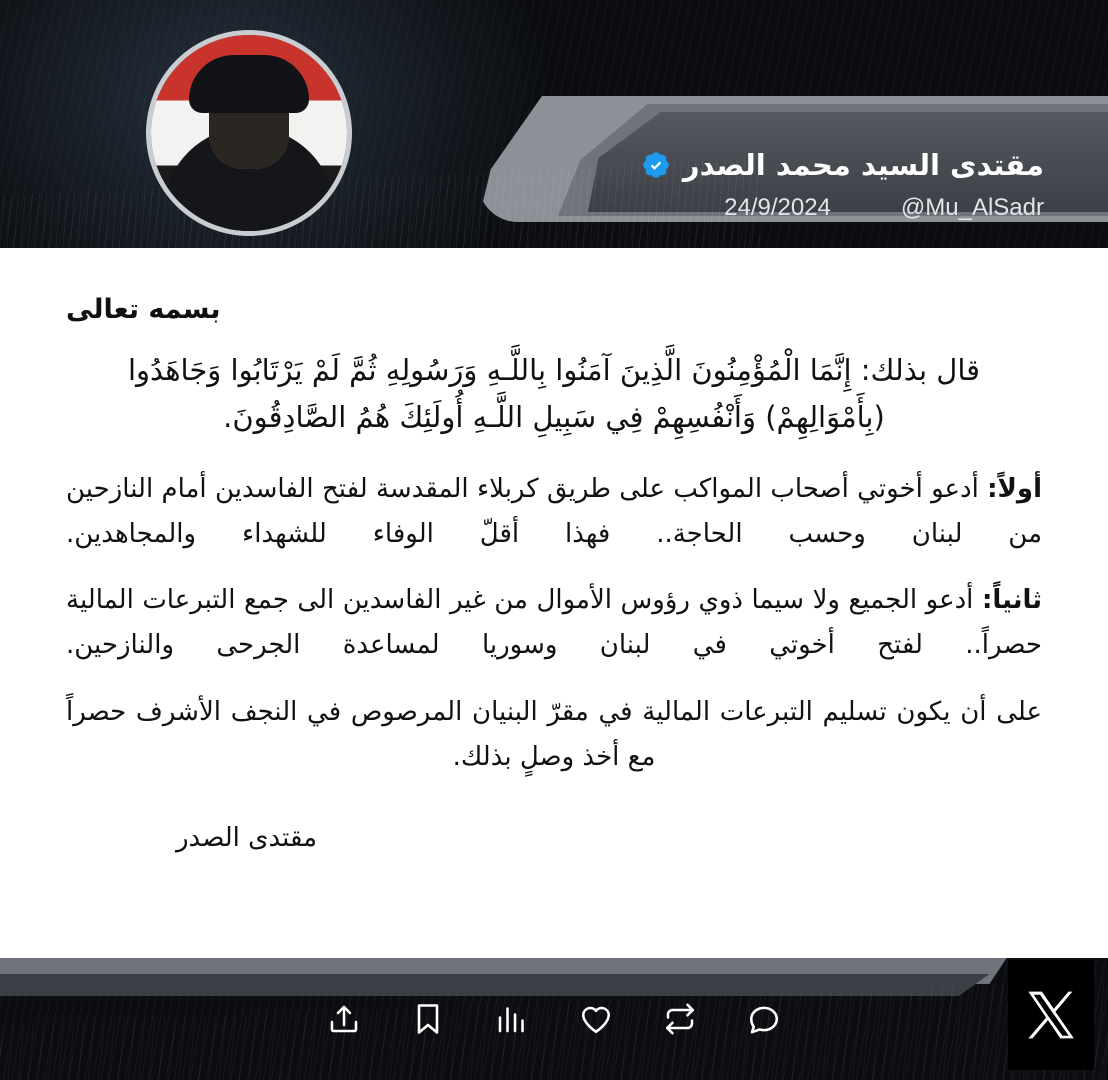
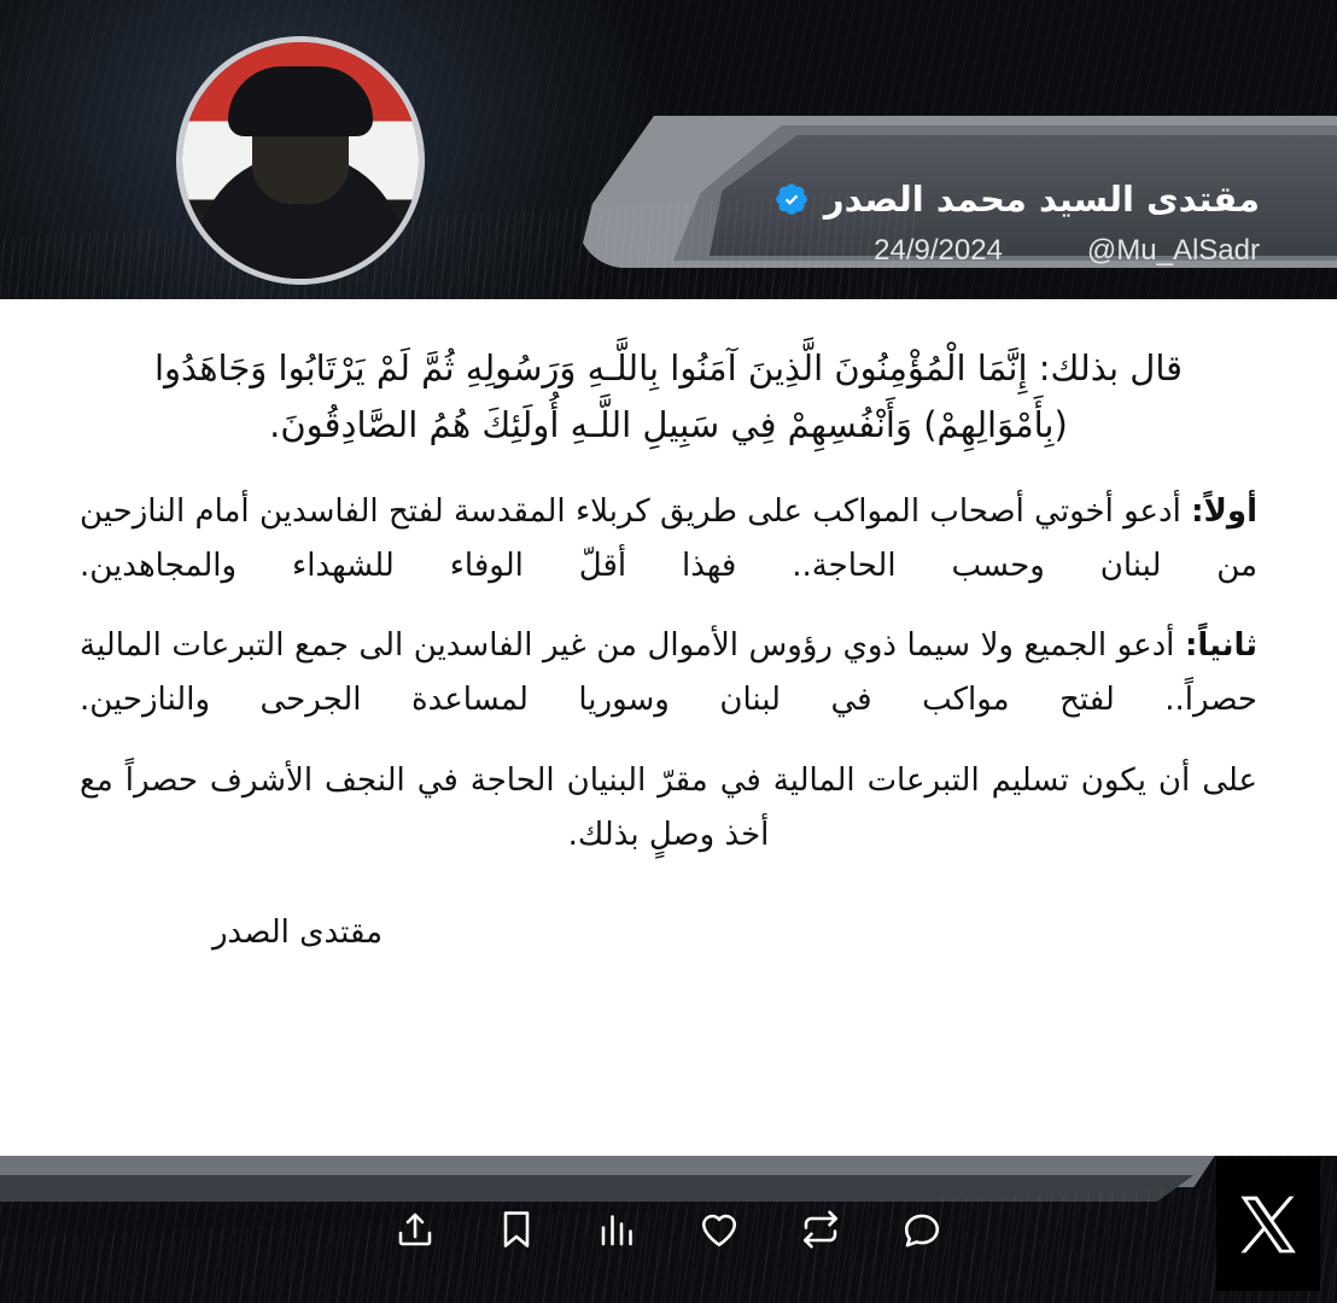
  مقتدى السيد محمد الصدر
  24/9/2024
  @Mu_AlSadr
- بسمه تعالى
  قال بذلك: إِنَّمَا الْمُؤْمِنُونَ الَّذِينَ آمَنُوا بِاللَّـهِ وَرَسُولِهِ ثُمَّ لَمْ يَرْتَابُوا وَجَاهَدُوا (بِأَمْوَالِهِمْ) وَأَنْفُسِهِمْ فِي سَبِيلِ اللَّـهِ أُولَئِكَ هُمُ الصَّادِقُونَ.
  أولاً: أدعو أخوتي أصحاب المواكب على طريق كربلاء المقدسة لفتح الفاسدين أمام النازحين من لبنان وحسب الحاجة.. فهذا أقلّ الوفاء للشهداء والمجاهدين.
- ثانياً: أدعو الجميع ولا سيما ذوي رؤوس الأموال من غير الفاسدين الى جمع التبرعات المالية حصراً.. لفتح أخوتي في لبنان وسوريا لمساعدة الجرحى والنازحين.
+ ثانياً: أدعو الجميع ولا سيما ذوي رؤوس الأموال من غير الفاسدين الى جمع التبرعات المالية حصراً.. لفتح مواكب في لبنان وسوريا لمساعدة الجرحى والنازحين.
- على أن يكون تسليم التبرعات المالية في مقرّ البنيان المرصوص في النجف الأشرف حصراً مع أخذ وصلٍ بذلك.
+ على أن يكون تسليم التبرعات المالية في مقرّ البنيان الحاجة في النجف الأشرف حصراً مع أخذ وصلٍ بذلك.
  مقتدى الصدر
